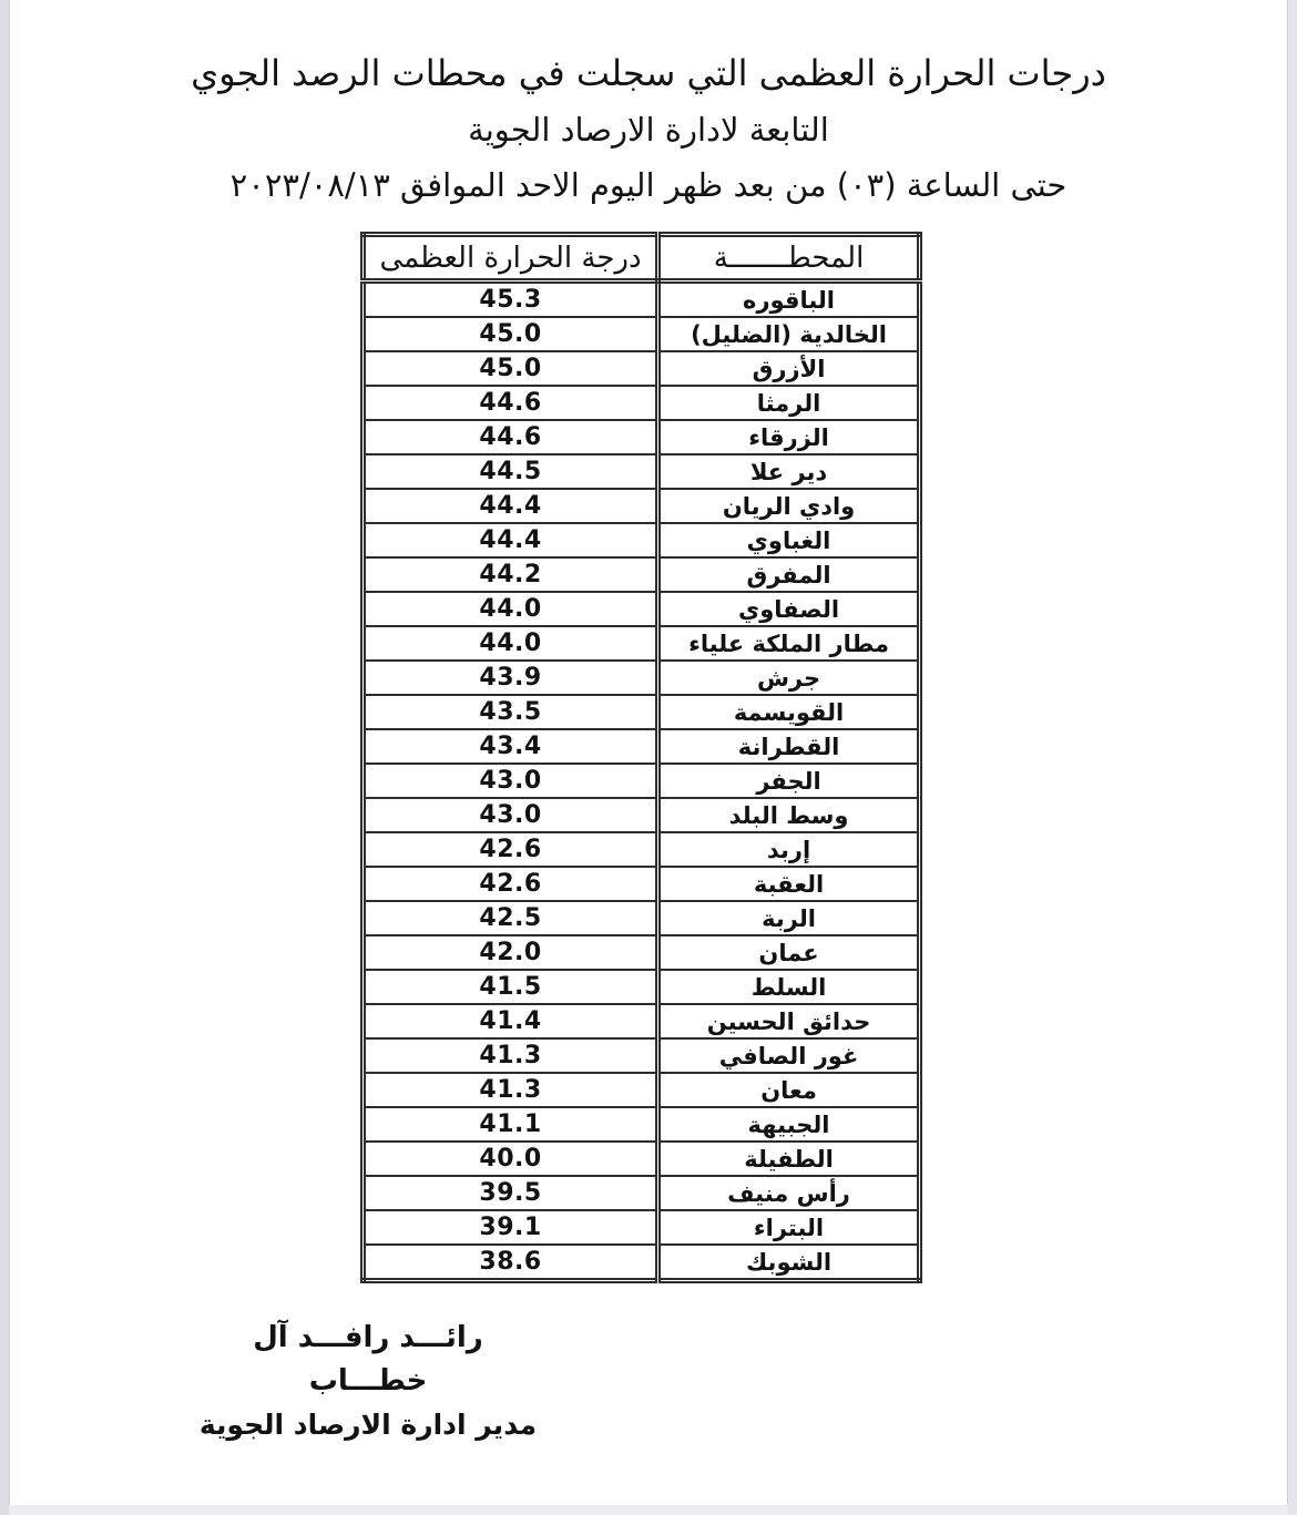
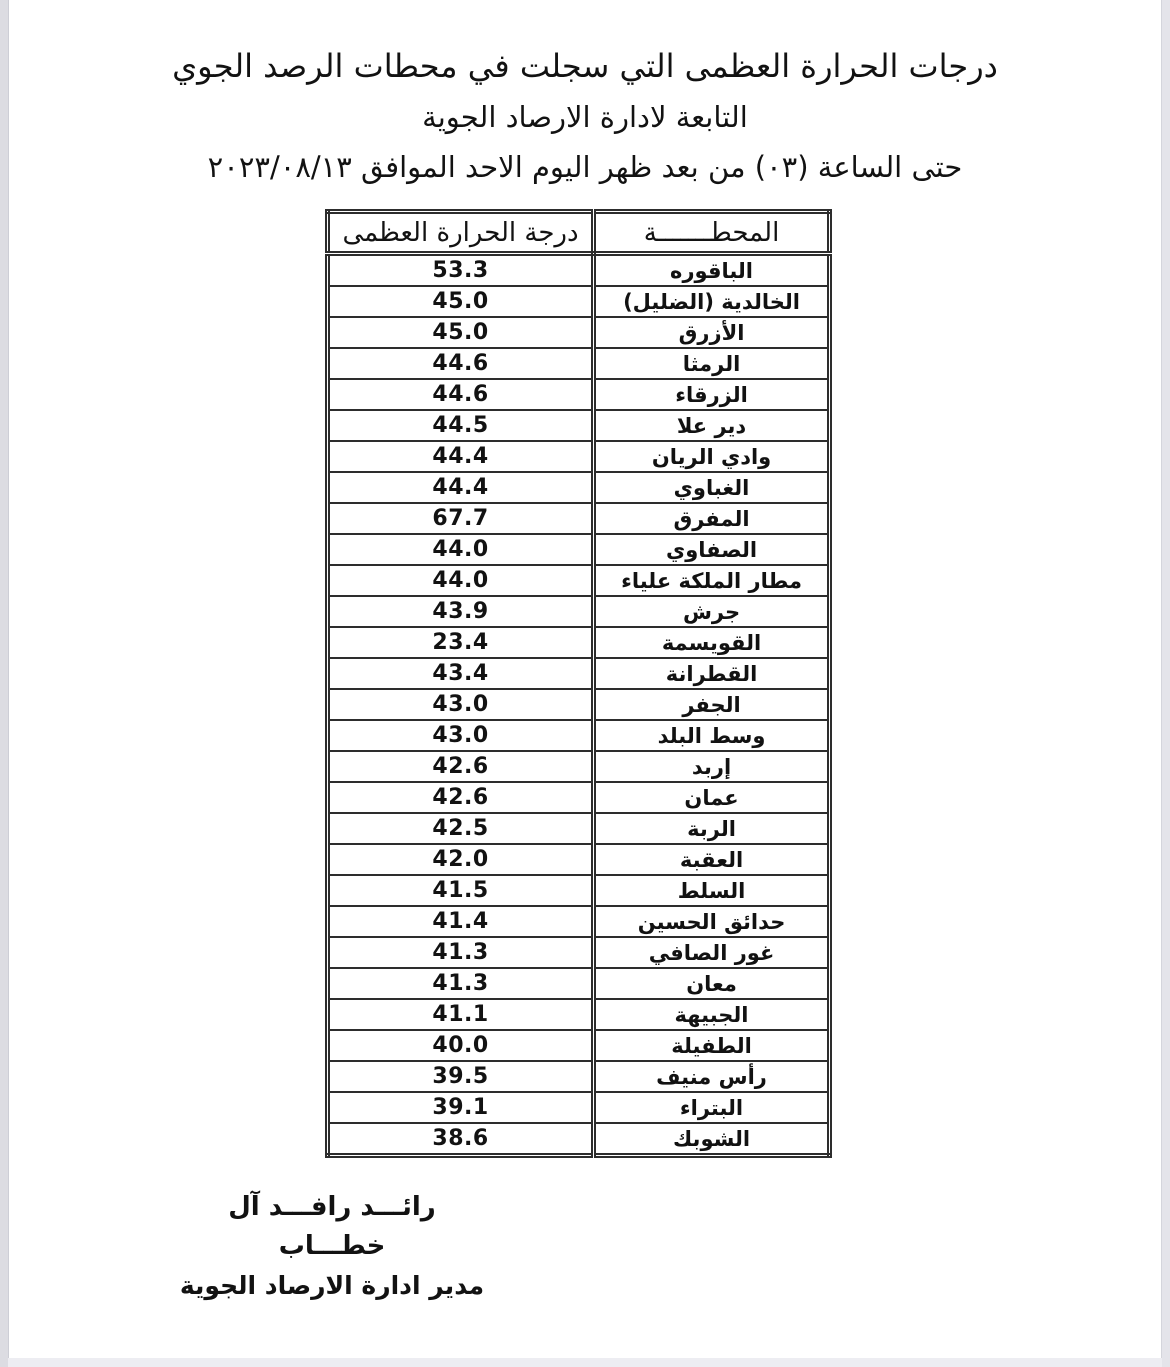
  درجات الحرارة العظمى التي سجلت في محطات الرصد الجوي
  التابعة لادارة الارصاد الجوية
  حتى الساعة (٠٣) من بعد ظهر اليوم الاحد الموافق ٢٠٢٣/٠٨/١٣
  المحطـــــــة	درجة الحرارة العظمى
- الباقوره	45.3
+ الباقوره	53.3
  الخالدية (الضليل)	45.0
  الأزرق	45.0
  الرمثا	44.6
  الزرقاء	44.6
  دير علا	44.5
  وادي الريان	44.4
  الغباوي	44.4
- المفرق	44.2
+ المفرق	67.7
  الصفاوي	44.0
  مطار الملكة علياء	44.0
  جرش	43.9
- القويسمة	43.5
+ القويسمة	23.4
  القطرانة	43.4
  الجفر	43.0
  وسط البلد	43.0
  إربد	42.6
- العقبة	42.6
+ عمان	42.6
  الربة	42.5
- عمان	42.0
+ العقبة	42.0
  السلط	41.5
  حدائق الحسين	41.4
  غور الصافي	41.3
  معان	41.3
  الجبيهة	41.1
  الطفيلة	40.0
  رأس منيف	39.5
  البتراء	39.1
  الشوبك	38.6
  رائـــد رافـــد آل خطـــاب
  مدير ادارة الارصاد الجوية
